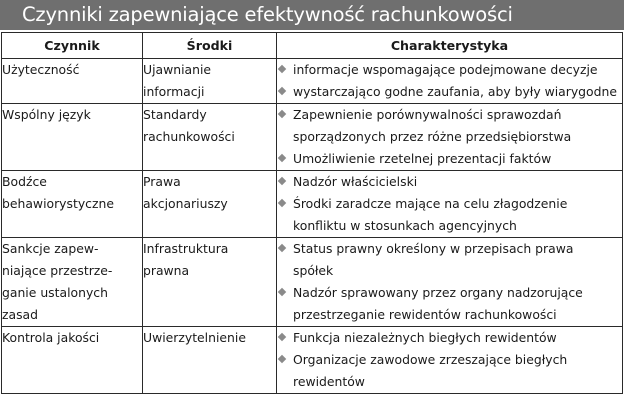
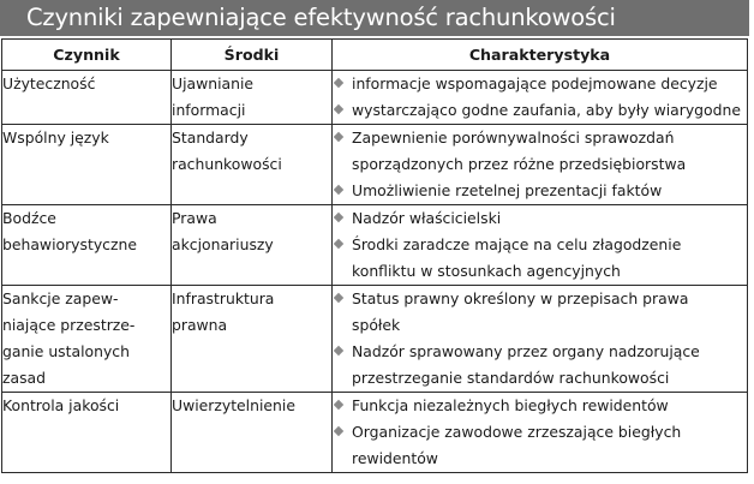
  Czynniki zapewniające efektywność rachunkowości
  Czynnik	Środki	Charakterystyka
  Użyteczność	Ujawnianie informacji	informacje wspomagające podejmowane decyzje wystarczająco godne zaufania, aby były wiarygodne
  Wspólny język	Standardy rachunkowości	Zapewnienie porównywalności sprawozdań sporządzonych przez różne przedsiębiorstwa Umożliwienie rzetelnej prezentacji faktów
  Bodźce behawiorystyczne	Prawa akcjonariuszy	Nadzór właścicielski Środki zaradcze mające na celu złagodzenie konfliktu w stosunkach agencyjnych
- Sankcje zapew-niające przestrze-ganie ustalonych zasad	Infrastruktura prawna	Status prawny określony w przepisach prawa spółek Nadzór sprawowany przez organy nadzorujące przestrzeganie rewidentów rachunkowości
+ Sankcje zapew-niające przestrze-ganie ustalonych zasad	Infrastruktura prawna	Status prawny określony w przepisach prawa spółek Nadzór sprawowany przez organy nadzorujące przestrzeganie standardów rachunkowości
  Kontrola jakości	Uwierzytelnienie	Funkcja niezależnych biegłych rewidentów Organizacje zawodowe zrzeszające biegłych rewidentów
